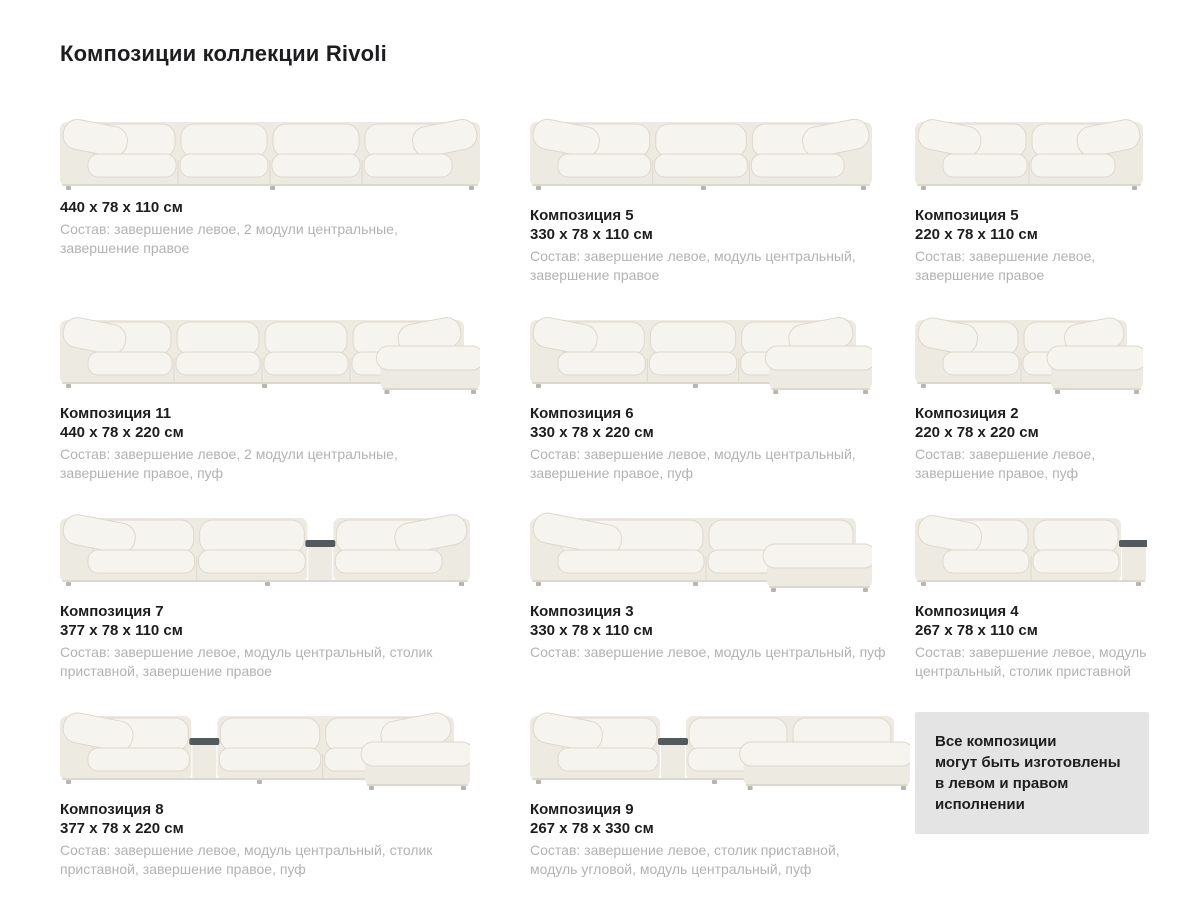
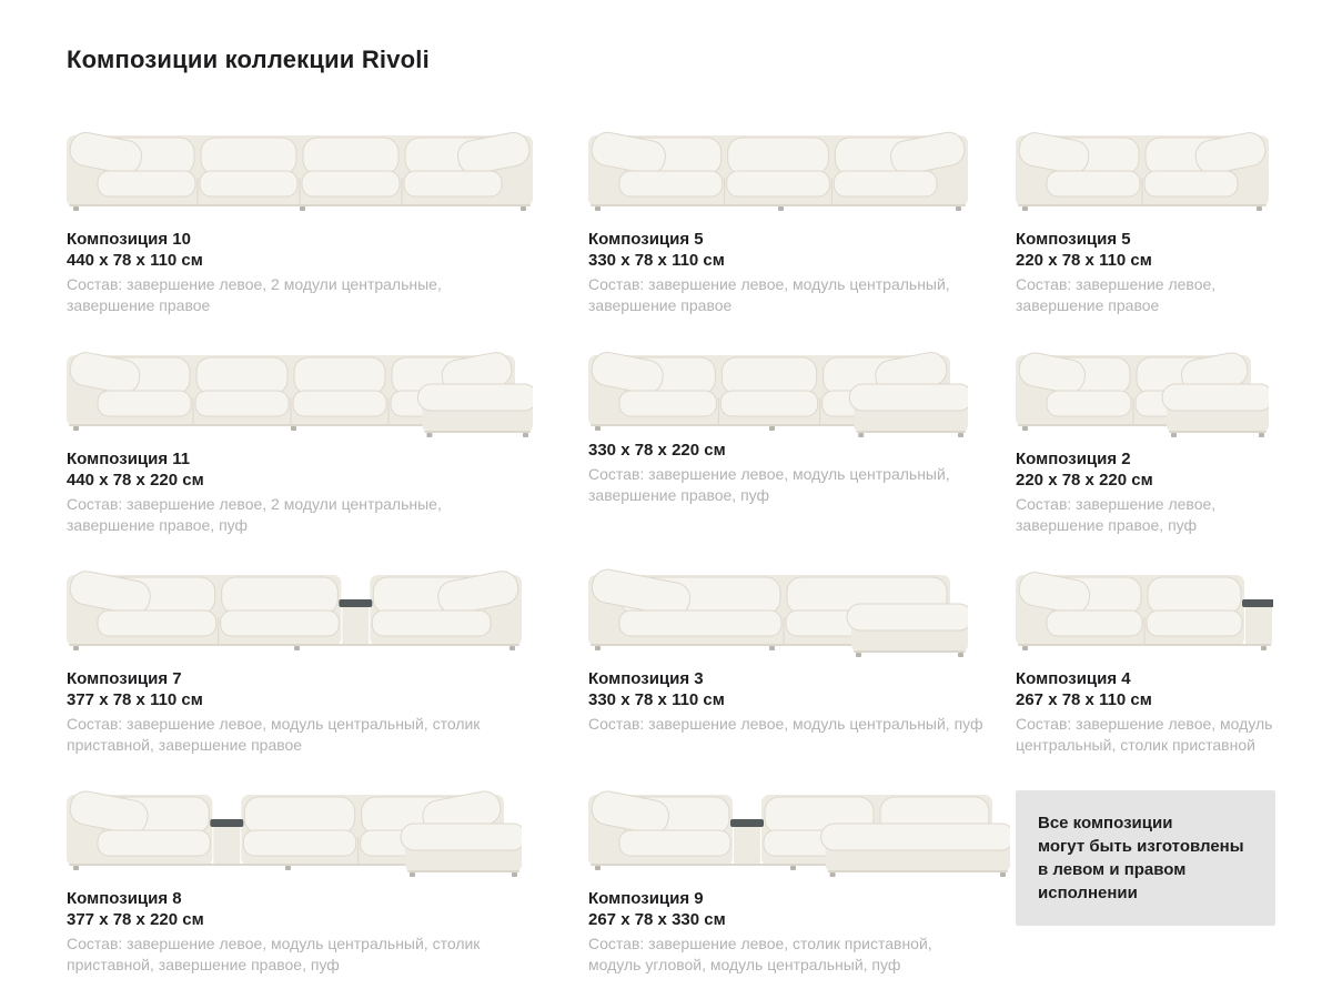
  Композиции коллекции Rivoli
+ Композиция 10
  440 x 78 x 110 см
  Состав: завершение левое, 2 модули центральные,
  завершение правое
  Композиция 5
  330 x 78 x 110 см
  Состав: завершение левое, модуль центральный,
  завершение правое
  Композиция 5
  220 x 78 x 110 см
  Состав: завершение левое,
  завершение правое
  Композиция 11
  440 x 78 x 220 см
  Состав: завершение левое, 2 модули центральные,
  завершение правое, пуф
- Композиция 6
  330 x 78 x 220 см
  Состав: завершение левое, модуль центральный,
  завершение правое, пуф
  Композиция 2
  220 x 78 x 220 см
  Состав: завершение левое,
  завершение правое, пуф
  Композиция 7
  377 x 78 x 110 см
  Состав: завершение левое, модуль центральный, столик
  приставной, завершение правое
  Композиция 3
  330 x 78 x 110 см
  Состав: завершение левое, модуль центральный, пуф
  Композиция 4
  267 x 78 x 110 см
  Состав: завершение левое, модуль
  центральный, столик приставной
  Композиция 8
  377 x 78 x 220 см
  Состав: завершение левое, модуль центральный, столик
  приставной, завершение правое, пуф
  Композиция 9
  267 x 78 x 330 см
  Состав: завершение левое, столик приставной,
  модуль угловой, модуль центральный, пуф
  Все композиции
  могут быть изготовлены
  в левом и правом
  исполнении
